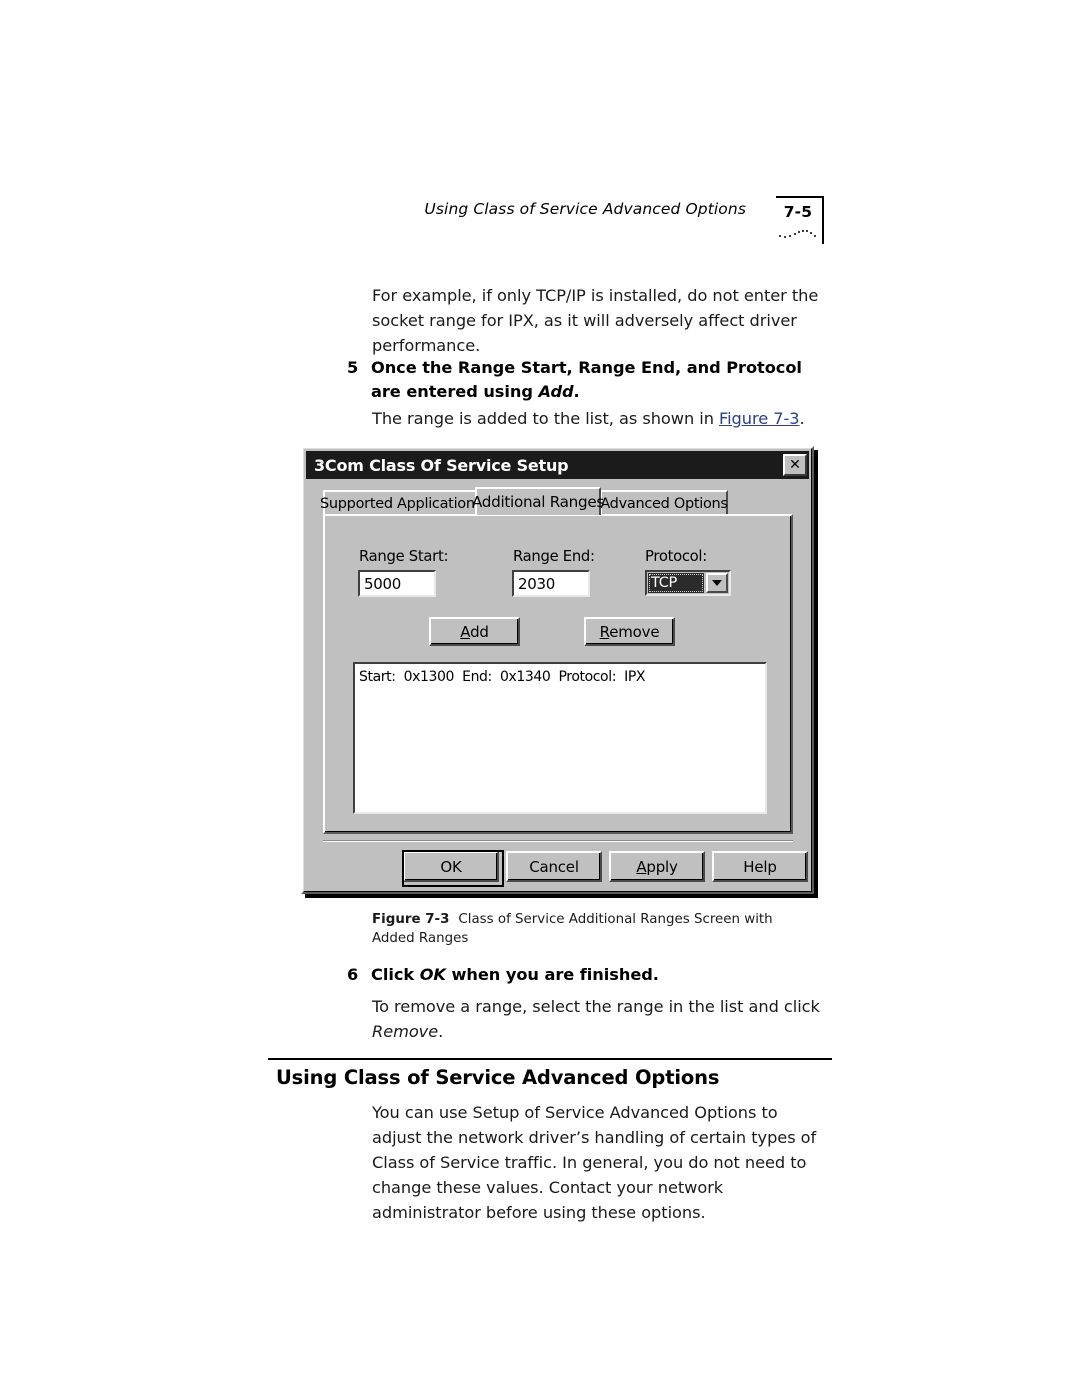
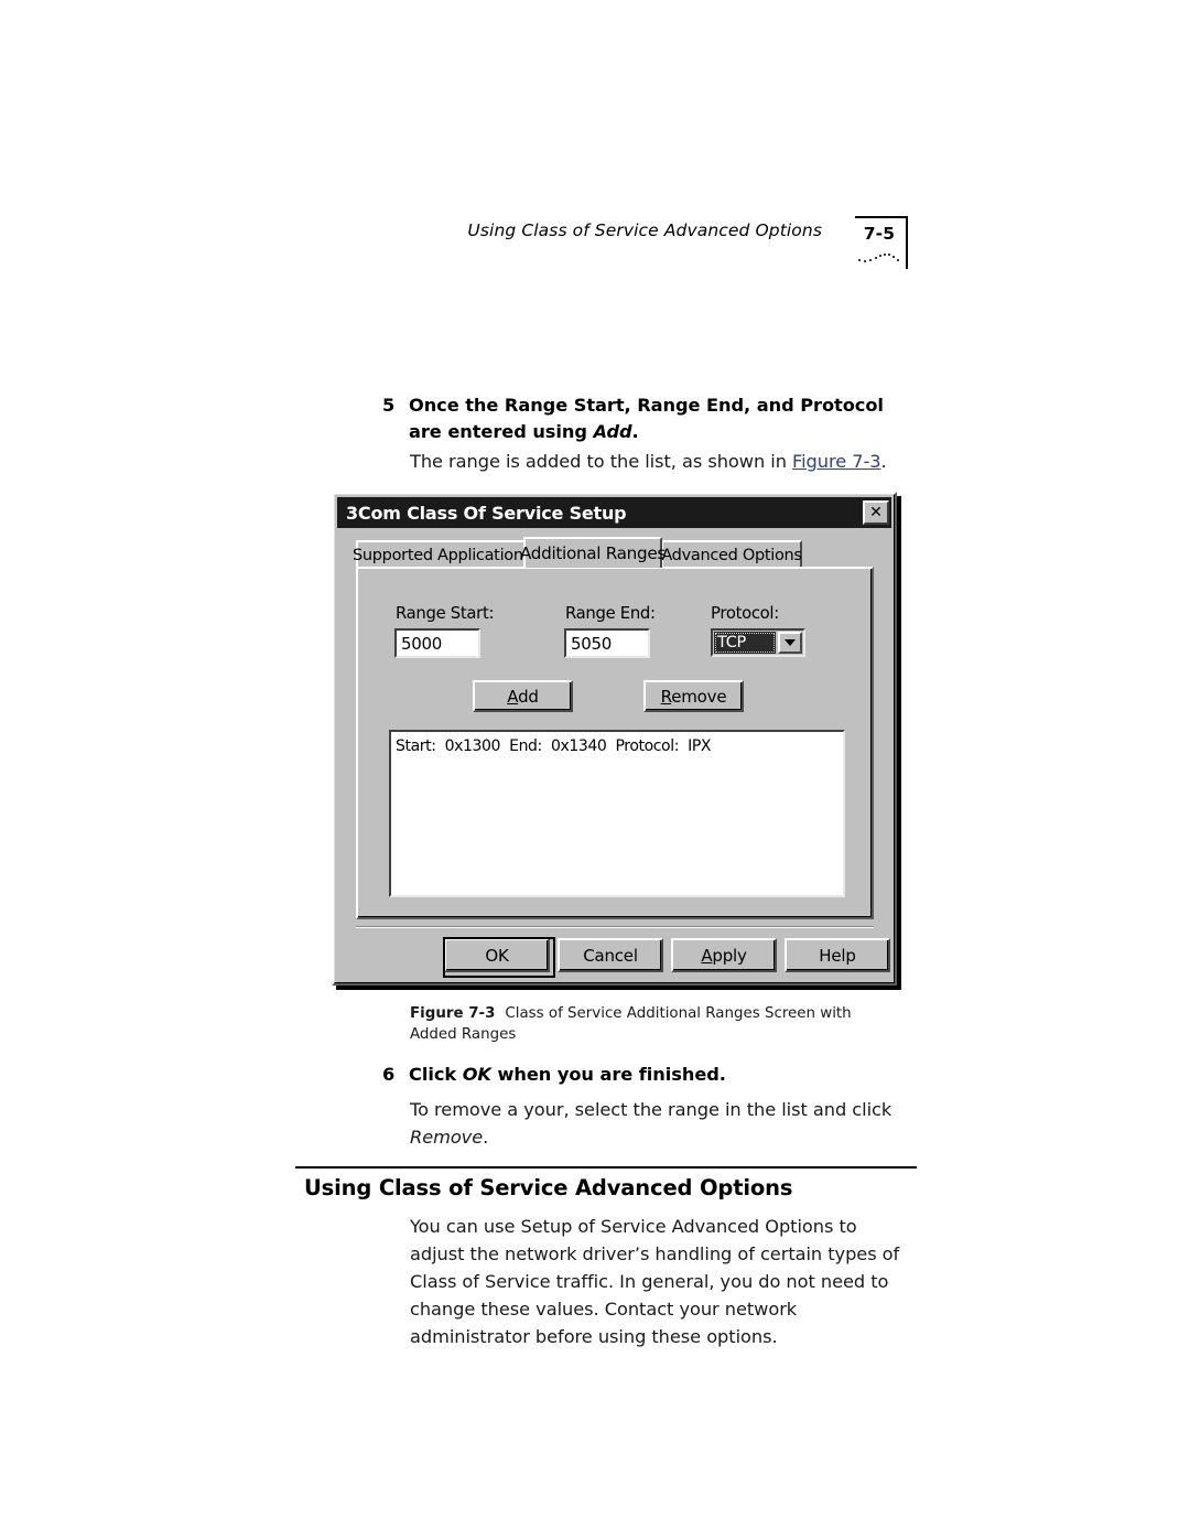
  Using Class of Service Advanced Options
  7-5
- For example, if only TCP/IP is installed, do not enter the socket range for IPX, as it will adversely affect driver performance.
  5
  Once the Range Start, Range End, and Protocol are entered using Add.
  The range is added to the list, as shown in Figure 7-3.
  3Com Class Of Service Setup
  ✕
  Supported Application
  Additional Ranges
  Advanced Options
  Range Start:
  Range End:
  Protocol:
  5000
- 2030
+ 5050
  TCP
  Add
  Remove
  Start: 0x1300 End: 0x1340 Protocol: IPX
  OK
  Cancel
  Apply
  Help
  Figure 7-3 Class of Service Additional Ranges Screen with Added Ranges
  6
  Click OK when you are finished.
- To remove a range, select the range in the list and click Remove.
+ To remove a your, select the range in the list and click Remove.
  Using Class of Service Advanced Options
  You can use Setup of Service Advanced Options to adjust the network driver’s handling of certain types of Class of Service traffic. In general, you do not need to change these values. Contact your network administrator before using these options.
